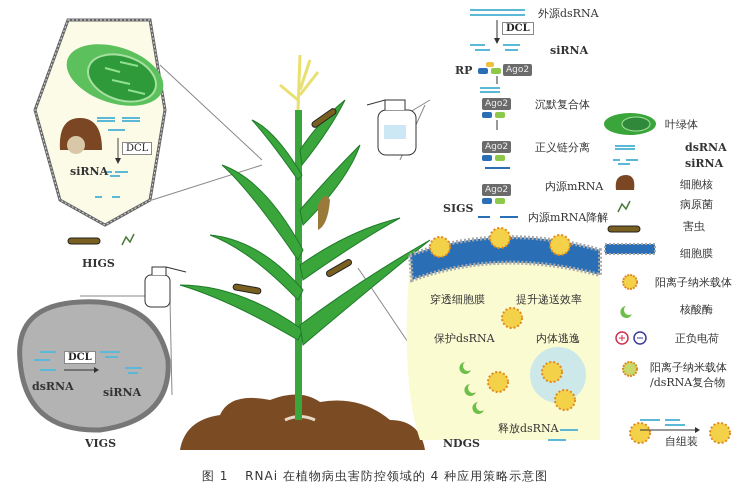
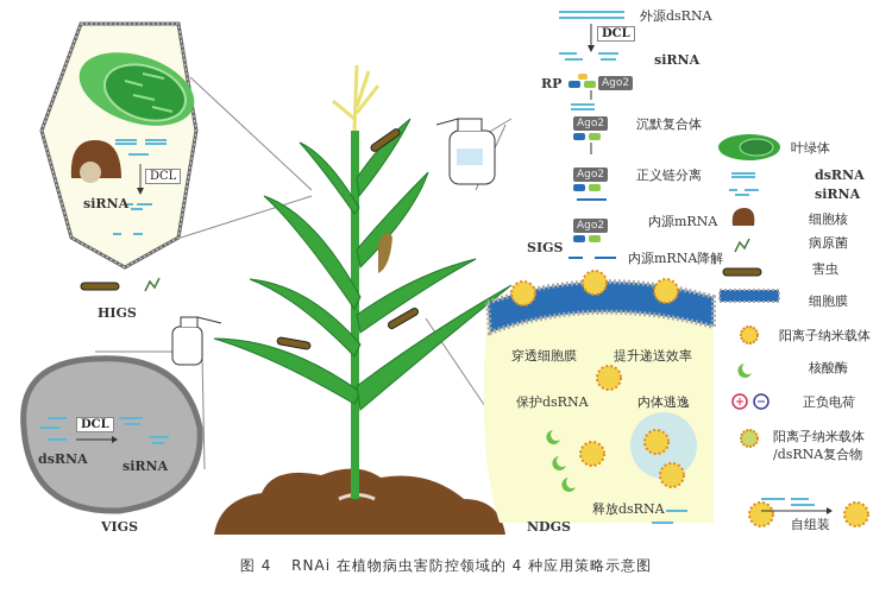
  DCL
  siRNA
  HIGS
  DCL
  dsRNA
  siRNA
  VIGS
  DCL
  Ago2
  Ago2
  Ago2
  Ago2
  RP
  外源dsRNA
  siRNA
  沉默复合体
  正义链分离
  内源mRNA
  内源mRNA降解
  SIGS
  穿透细胞膜
  提升递送效率
  保护dsRNA
  内体逃逸
  释放dsRNA
  NDGS
  自组装
  叶绿体
  dsRNA
  siRNA
  细胞核
  病原菌
  害虫
  细胞膜
  阳离子纳米载体
  核酸酶
  正负电荷
  阳离子纳米载体
  /dsRNA复合物
- 图 1 RNAi 在植物病虫害防控领域的 4 种应用策略示意图
+ 图 4 RNAi 在植物病虫害防控领域的 4 种应用策略示意图
